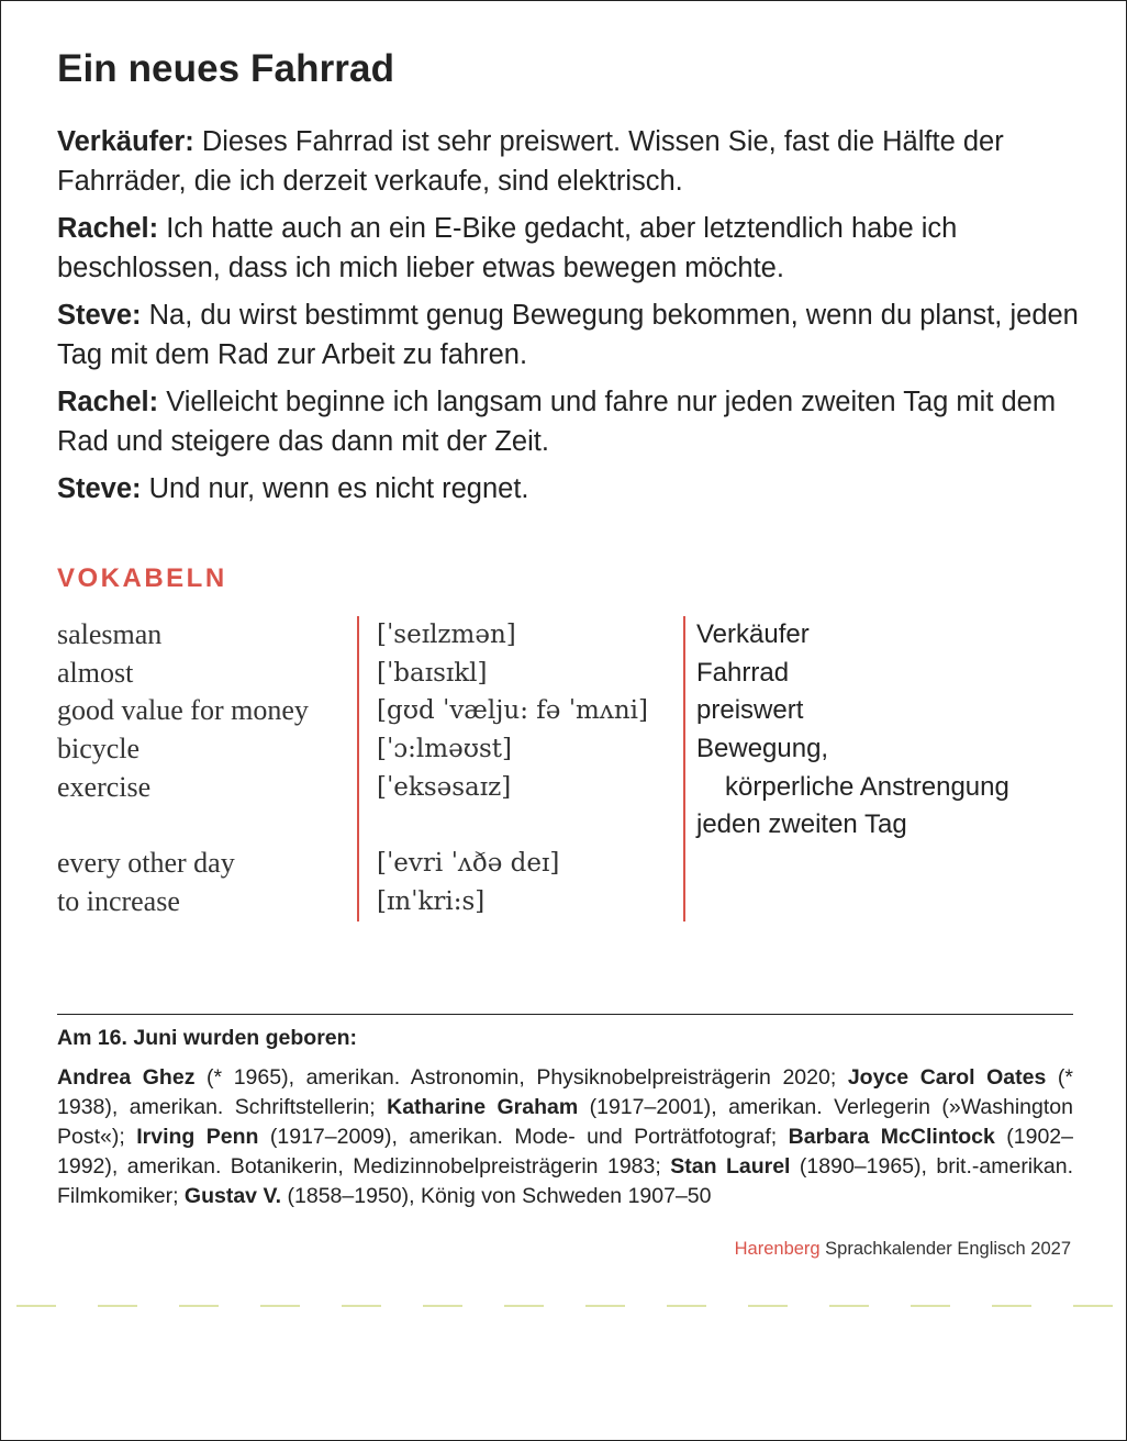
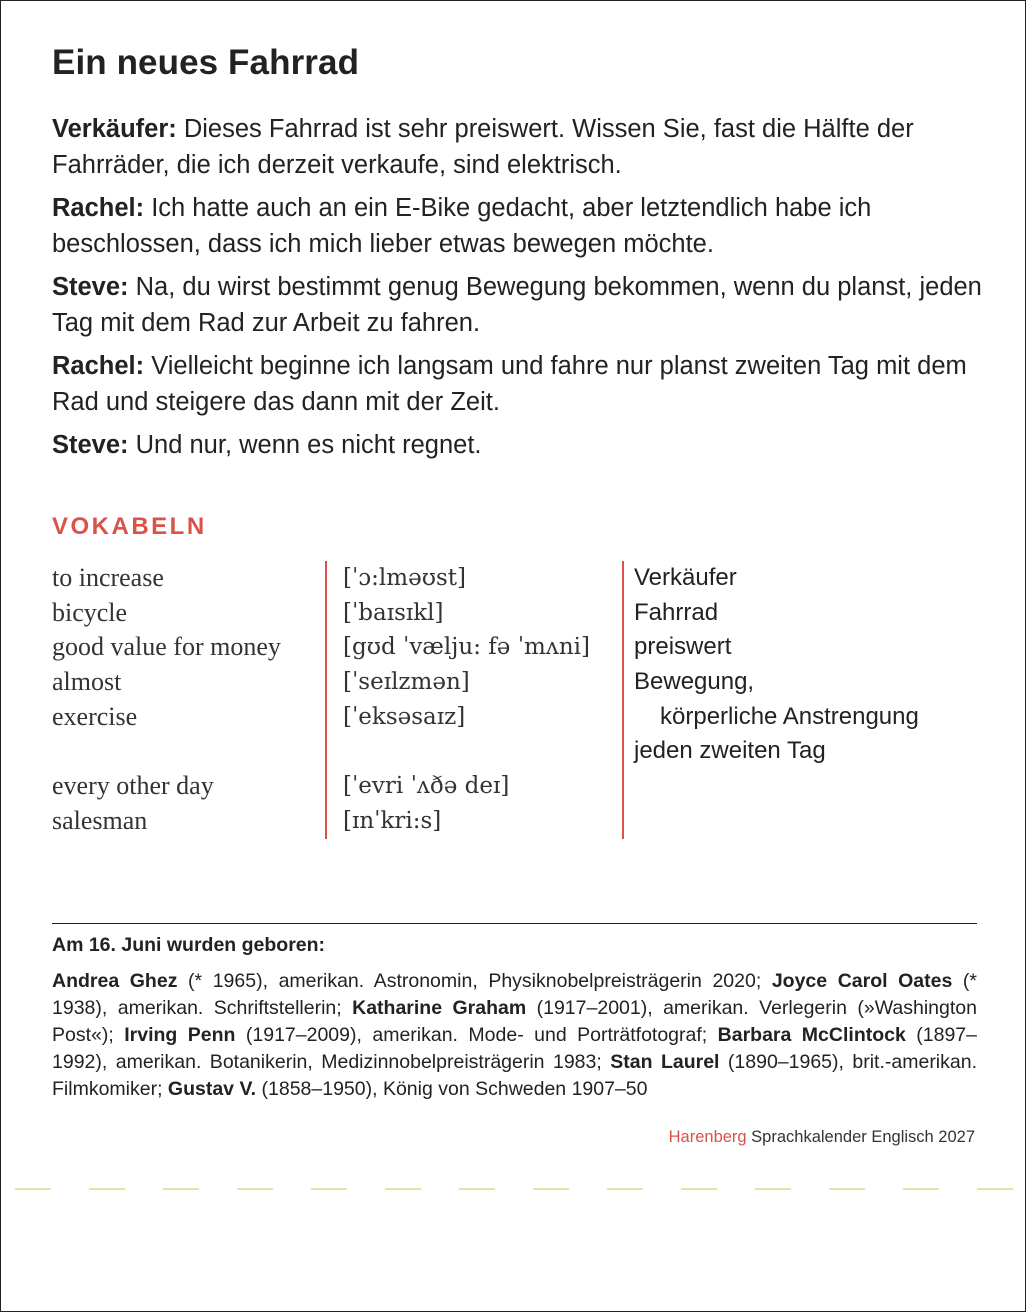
  Ein neues Fahrrad
  Verkäufer: Dieses Fahrrad ist sehr preiswert. Wissen Sie, fast die Hälfte der Fahrräder, die ich derzeit verkaufe, sind elektrisch.
  Rachel: Ich hatte auch an ein E-Bike gedacht, aber letztendlich habe ich beschlossen, dass ich mich lieber etwas bewegen möchte.
  Steve: Na, du wirst bestimmt genug Bewegung bekommen, wenn du planst, jeden Tag mit dem Rad zur Arbeit zu fahren.
- Rachel: Vielleicht beginne ich langsam und fahre nur jeden zweiten Tag mit dem Rad und steigere das dann mit der Zeit.
+ Rachel: Vielleicht beginne ich langsam und fahre nur planst zweiten Tag mit dem Rad und steigere das dann mit der Zeit.
  Steve: Und nur, wenn es nicht regnet.
  VOKABELN
- salesman
+ to increase
- almost
+ bicycle
  good value for money
- bicycle
+ almost
  exercise
  every other day
- to increase
+ salesman
- [ˈseɪlzmən]
+ [ˈɔ:lməʊst]
  [ˈbaɪsɪkl]
  [gʊd ˈvælju: fə ˈmʌni]
- [ˈɔ:lməʊst]
+ [ˈseɪlzmən]
  [ˈeksəsaɪz]
  [ˈevri ˈʌðə deɪ]
  [ɪnˈkri:s]
  Verkäufer
  Fahrrad
  preiswert
  Bewegung,
  körperliche Anstrengung
  jeden zweiten Tag
  Am 16. Juni wurden geboren:
- Andrea Ghez (* 1965), amerikan. Astronomin, Physiknobelpreisträgerin 2020; Joyce Carol Oates (* 1938), amerikan. Schriftstellerin; Katharine Graham (1917–2001), amerikan. Verlegerin (»Washington Post«); Irving Penn (1917–2009), amerikan. Mode- und Porträtfotograf; Barbara McClintock (1902–1992), amerikan. Botanikerin, Medizinnobelpreisträgerin 1983; Stan Laurel (1890–1965), brit.-amerikan. Filmkomiker; Gustav V. (1858–1950), König von Schweden 1907–50
+ Andrea Ghez (* 1965), amerikan. Astronomin, Physiknobelpreisträgerin 2020; Joyce Carol Oates (* 1938), amerikan. Schriftstellerin; Katharine Graham (1917–2001), amerikan. Verlegerin (»Washington Post«); Irving Penn (1917–2009), amerikan. Mode- und Porträtfotograf; Barbara McClintock (1897–1992), amerikan. Botanikerin, Medizinnobelpreisträgerin 1983; Stan Laurel (1890–1965), brit.-amerikan. Filmkomiker; Gustav V. (1858–1950), König von Schweden 1907–50
  Harenberg Sprachkalender Englisch 2027
